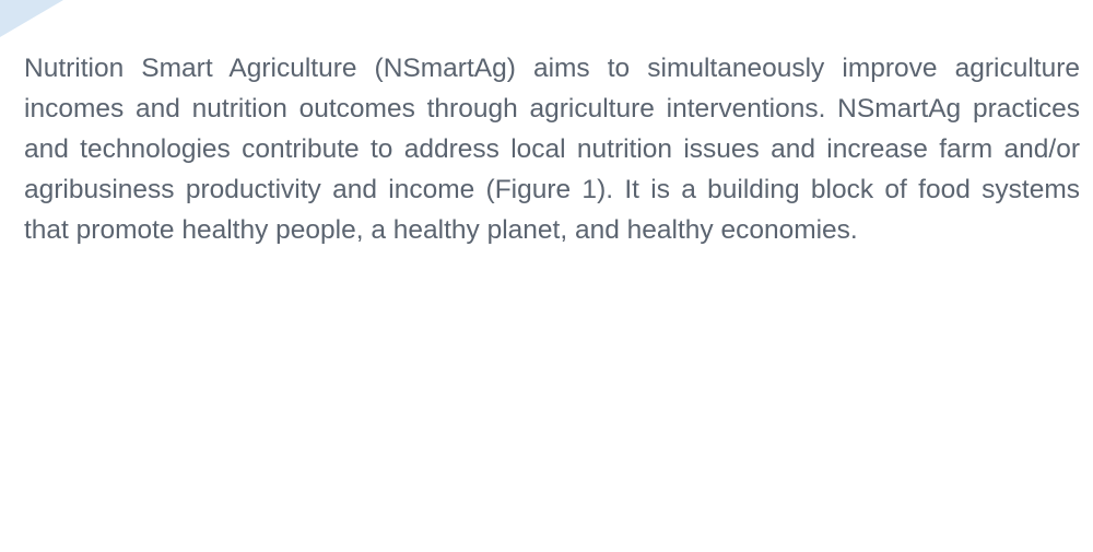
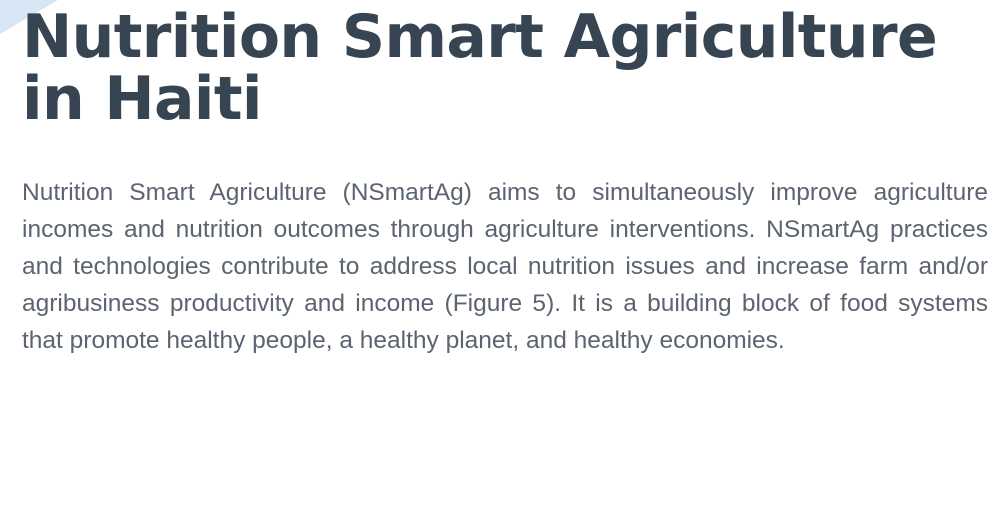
+ Nutrition Smart Agriculture in Haiti
- Nutrition Smart Agriculture (NSmartAg) aims to simultaneously improve agriculture incomes and nutrition outcomes through agriculture interventions. NSmartAg practices and technologies contribute to address local nutrition issues and increase farm and/or agribusiness productivity and income (Figure 1). It is a building block of food systems that promote healthy people, a healthy planet, and healthy economies.
+ Nutrition Smart Agriculture (NSmartAg) aims to simultaneously improve agriculture incomes and nutrition outcomes through agriculture interventions. NSmartAg practices and technologies contribute to address local nutrition issues and increase farm and/or agribusiness productivity and income (Figure 5). It is a building block of food systems that promote healthy people, a healthy planet, and healthy economies.
